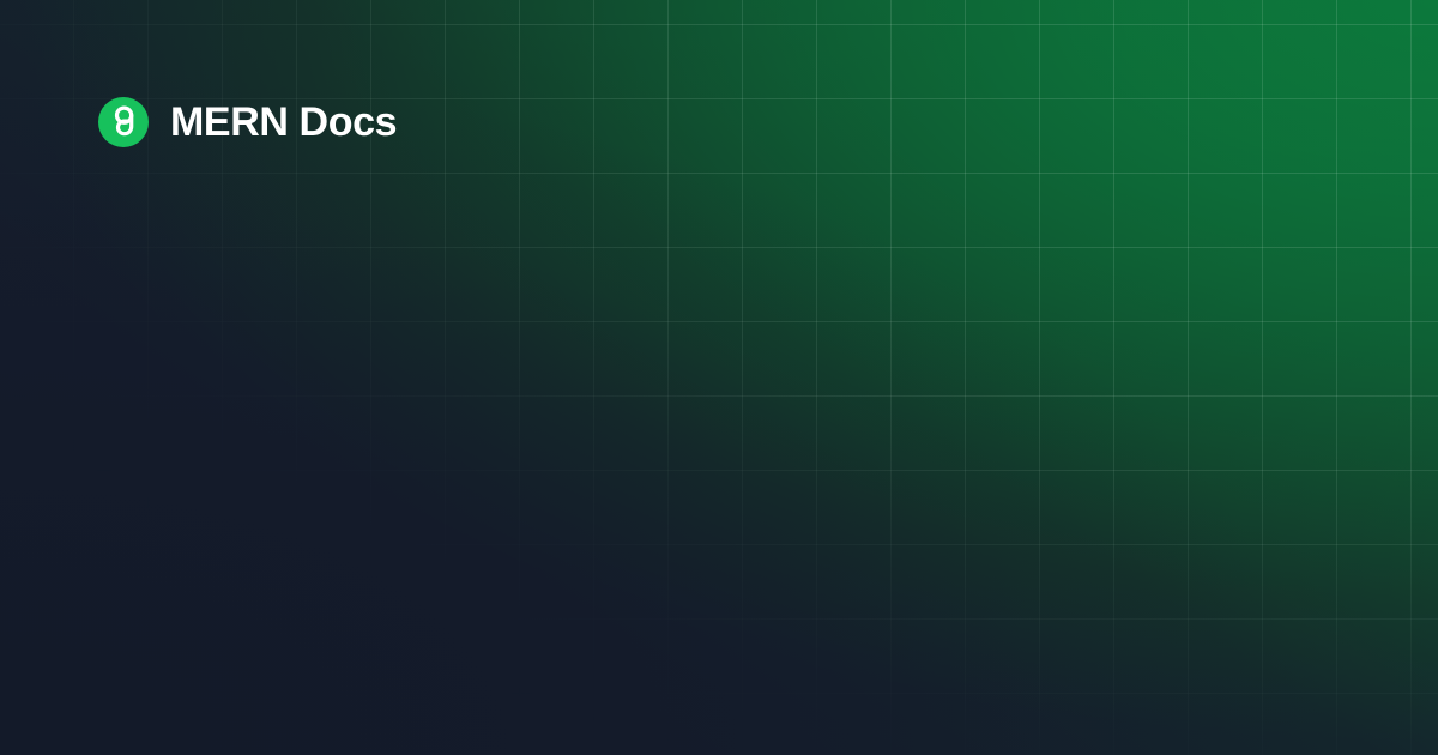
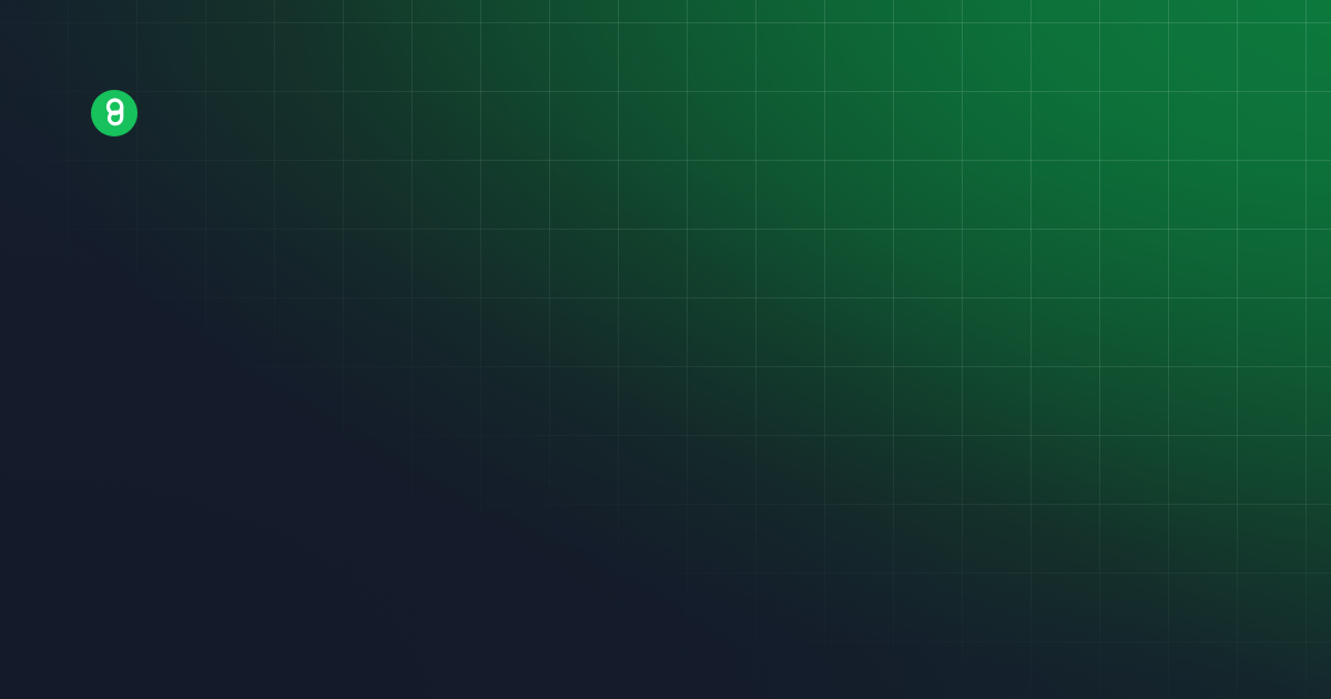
- MERN Docs
